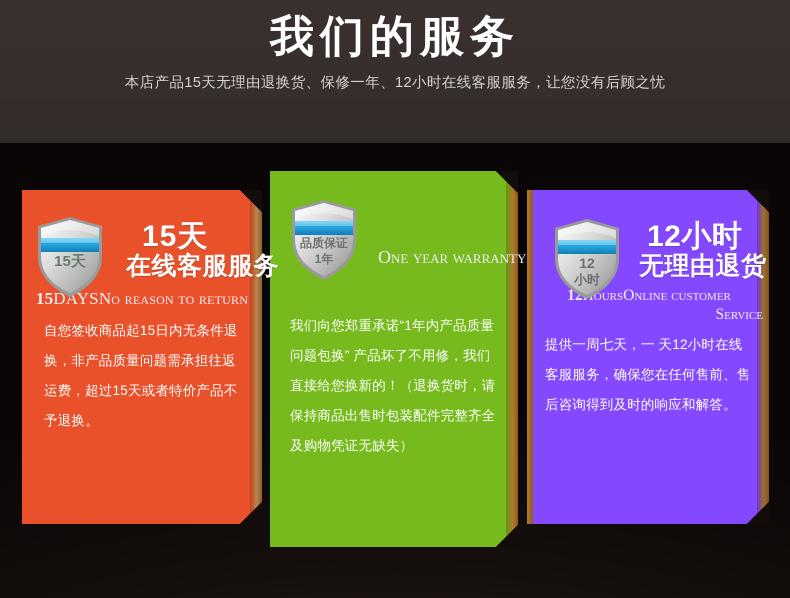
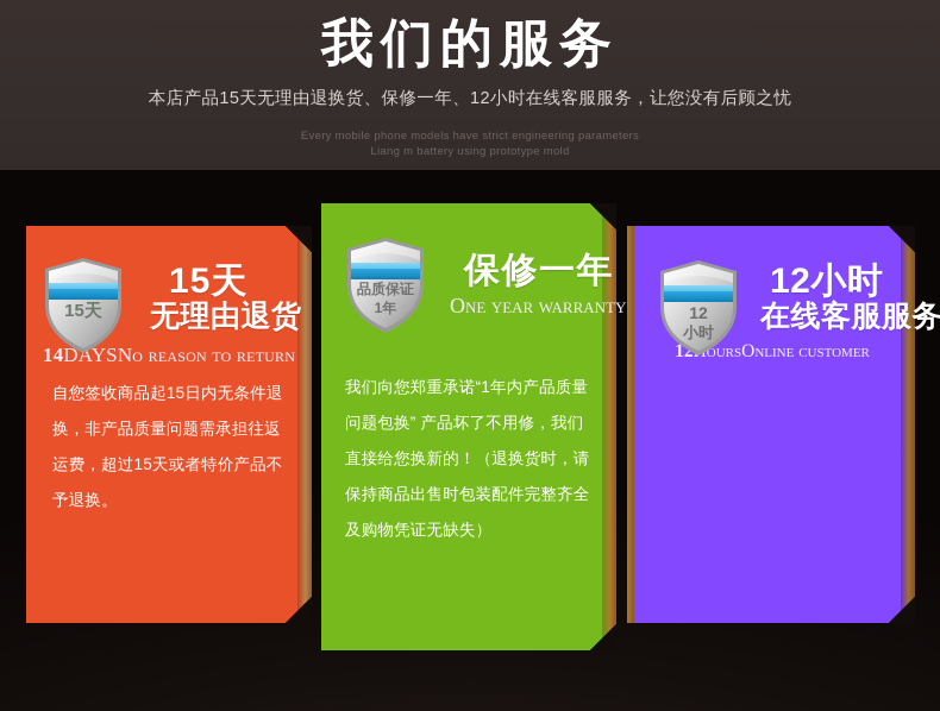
  我们的服务
  本店产品15天无理由退换货、保修一年、12小时在线客服服务，让您没有后顾之忧
+ Every mobile phone models have strict engineering parameters
+ Liang m battery using prototype mold
  15天
  15天
- 在线客服服务
+ 无理由退货
- 15DAYSNo reason to return
+ 14DAYSNo reason to return
  自您签收商品起15日内无条件退换，非产品质量问题需承担往返运费，超过15天或者特价产品不予退换。
  品质保证
  1年
+ 保修一年
  One year warranty
  我们向您郑重承诺“1年内产品质量问题包换” 产品坏了不用修，我们直接给您换新的！（退换货时，请保持商品出售时包装配件完整齐全 及购物凭证无缺失）
  12
  小时
  12小时
- 无理由退货
+ 在线客服服务
  12 oursOnline customer
- Service
- 提供一周七天，一 天12小时在线客服服务，确保您在任何售前、售后咨询得到及时的响应和解答。
